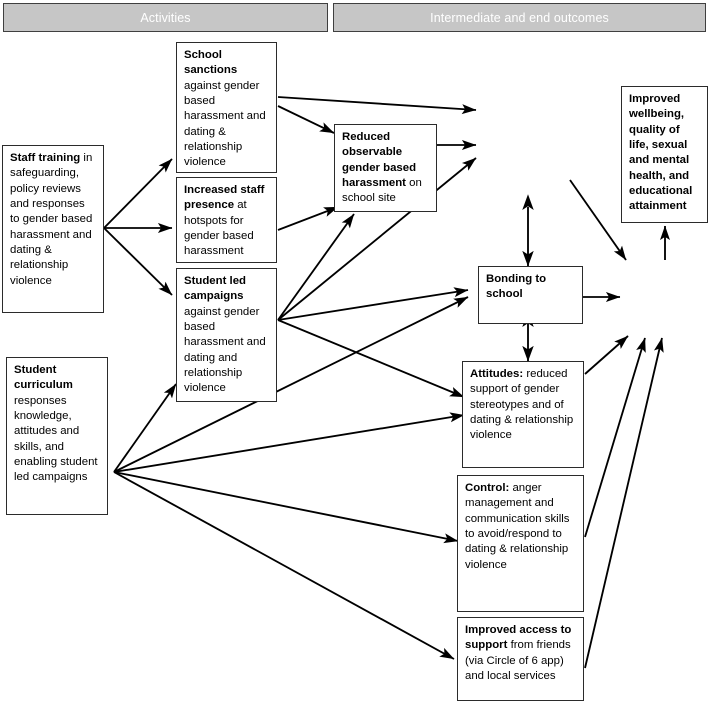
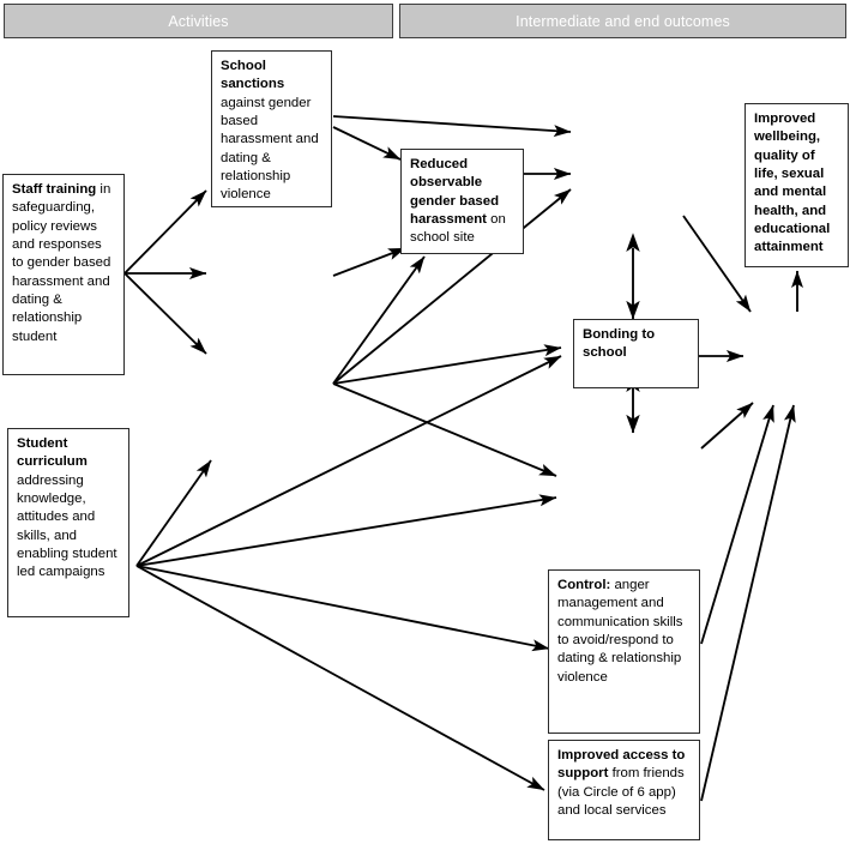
  Activities
  Intermediate and end outcomes
- Staff training in safeguarding, policy reviews and responses to gender based harassment and dating & relationship violence
+ Staff training in safeguarding, policy reviews and responses to gender based harassment and dating & relationship student
- Student curriculum responses knowledge, attitudes and skills, and enabling student led campaigns
+ Student curriculum addressing knowledge, attitudes and skills, and enabling student led campaigns
  School sanctions against gender based harassment and dating & relationship violence
- Increased staff presence at hotspots for gender based harassment
- Student led campaigns against gender based harassment and dating and relationship violence
  Reduced observable gender based harassment on school site
  Bonding to school
- Attitudes: reduced support of gender stereotypes and of dating & relationship violence
  Control: anger management and communication skills to avoid/respond to dating & relationship violence
  Improved access to support from friends (via Circle of 6 app) and local services
  Improved wellbeing, quality of life, sexual and mental health, and educational attainment
